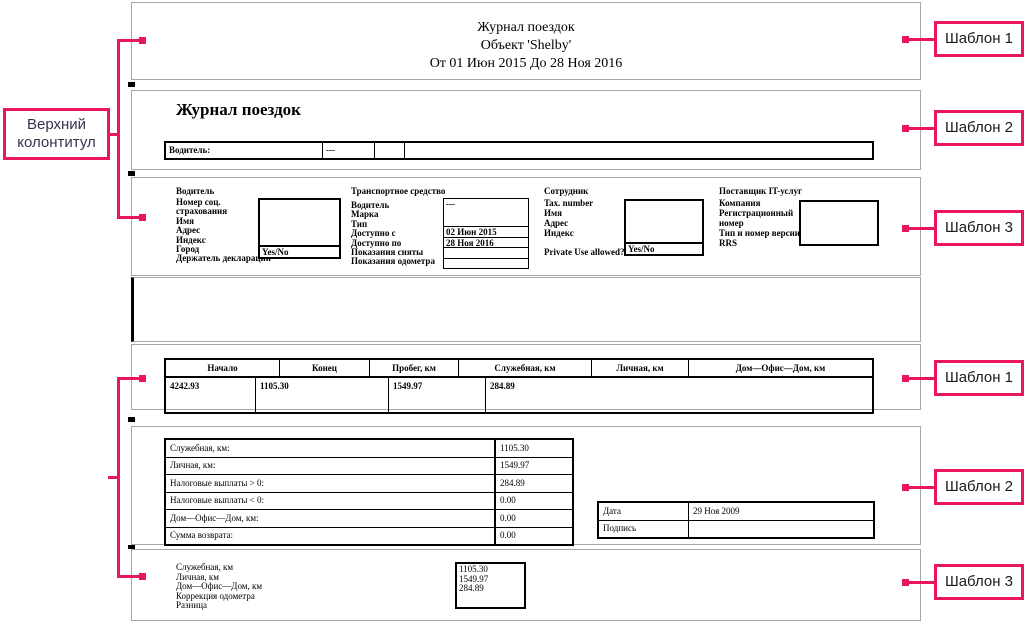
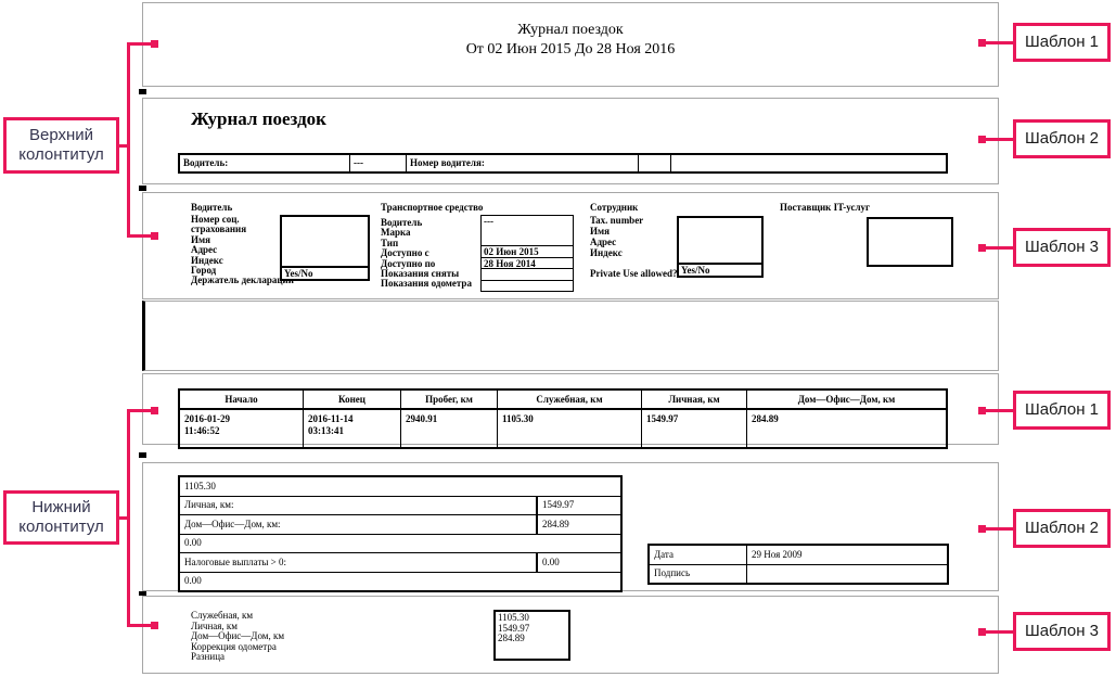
  Журнал поездок
- Объект 'Shelby'
- От 01 Июн 2015 До 28 Ноя 2016
+ От 02 Июн 2015 До 28 Ноя 2016
  Журнал поездок
  Водитель:
  ---
+ Номер водителя:
  Водитель
  Номер соц.
  страхования
  Имя
  Адрес
  Индекс
  Город
  Держатель деклара
  Yes/No
  Транспортное средство
  Водитель
  Марка
  Тип
  Доступно с
  Доступно по
  Показания сняты
  Показания одометра
  ---
  02 Июн 2015
- 28 Ноя 2016
+ 28 Ноя 2014
  Сотрудник
  Tax. number
  Имя
  Адрес
  Индекс
  Private Use allowed?
  Yes/No
  Поставщик IT-услуг
- Компания
- Регистрационный
- номер
- Тип и номер версии
- RRS
  Начало
  Конец
  Пробег, км
  Служебная, км
  Личная, км
  Дом—Офис—Дом, км
+ 2016-01-29
+ 11:46:52
+ 2016-11-14
+ 03:13:41
- 4242.93
+ 2940.91
  1105.30
  1549.97
  284.89
- Служебная, км:
  1105.30
  Личная, км:
  1549.97
- Налоговые выплаты > 0:
+ Дом—Офис—Дом, км:
  284.89
- Налоговые выплаты < 0:
  0.00
- Дом—Офис—Дом, км:
+ Налоговые выплаты > 0:
  0.00
- Сумма возврата:
  0.00
  Дата
  29 Ноя 2009
  Подпись
  Служебная, км
  Личная, км
  Дом—Офис—Дом, км
  Коррекция одометра
  Разница
  1105.30
  1549.97
  284.89
  Верхний колонтитул
+ Нижний колонтитул
  Шаблон 1
  Шаблон 2
  Шаблон 3
  Шаблон 1
  Шаблон 2
  Шаблон 3
